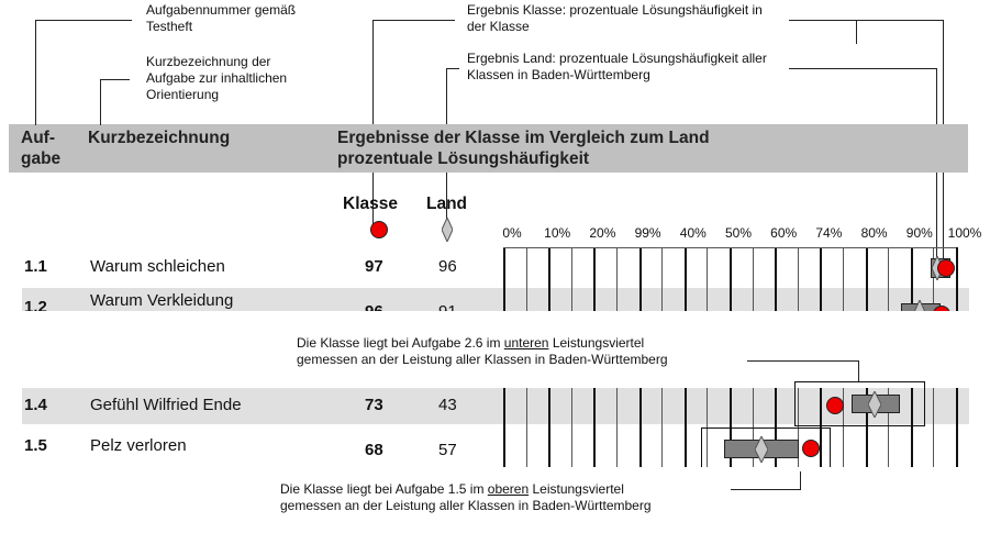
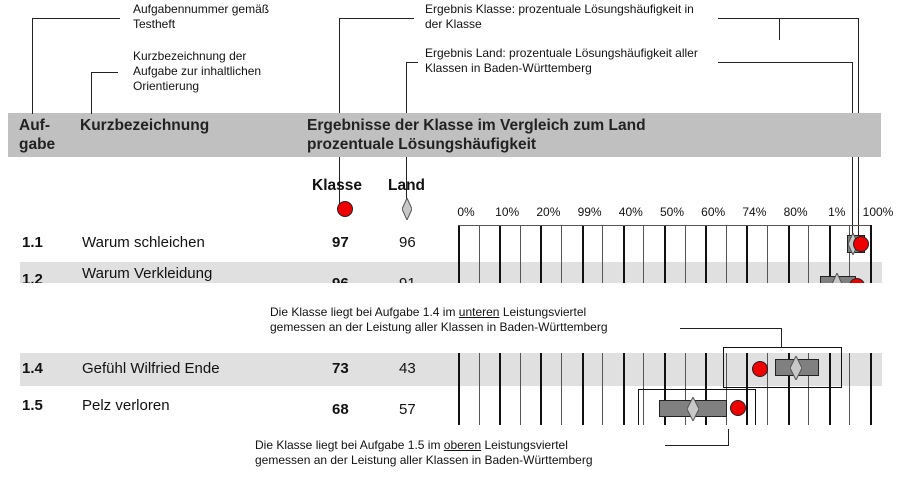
  Aufgabennummer gemäß
  Testheft
  Kurzbezeichnung der
  Aufgabe zur inhaltlichen
  Orientierung
  Ergebnis Klasse: prozentuale Lösungshäufigkeit in
  der Klasse
  Ergebnis Land: prozentuale Lösungshäufigkeit aller
  Klassen in Baden-Württemberg
  Auf-
  gabe
  Kurzbezeichnung
  Ergebnisse der Klasse im Vergleich zum Land
  prozentuale Lösungshäufigkeit
  Klasse
  Land
  0%
  10%
  20%
  99%
  40%
  50%
  60%
  74%
  80%
- 90%
+ 1%
  100%
  1.1
  Warum schleichen
  97
  96
  1.2
  Warum Verkleidung
  1.4
  Gefühl Wilfried Ende
  73
  43
  1.5
  Pelz verloren
  68
  57
- Die Klasse liegt bei Aufgabe 2.6 im unteren Leistungsviertel
+ Die Klasse liegt bei Aufgabe 1.4 im unteren Leistungsviertel
  gemessen an der Leistung aller Klassen in Baden-Württemberg
  Die Klasse liegt bei Aufgabe 1.5 im oberen Leistungsviertel
  gemessen an der Leistung aller Klassen in Baden-Württemberg
